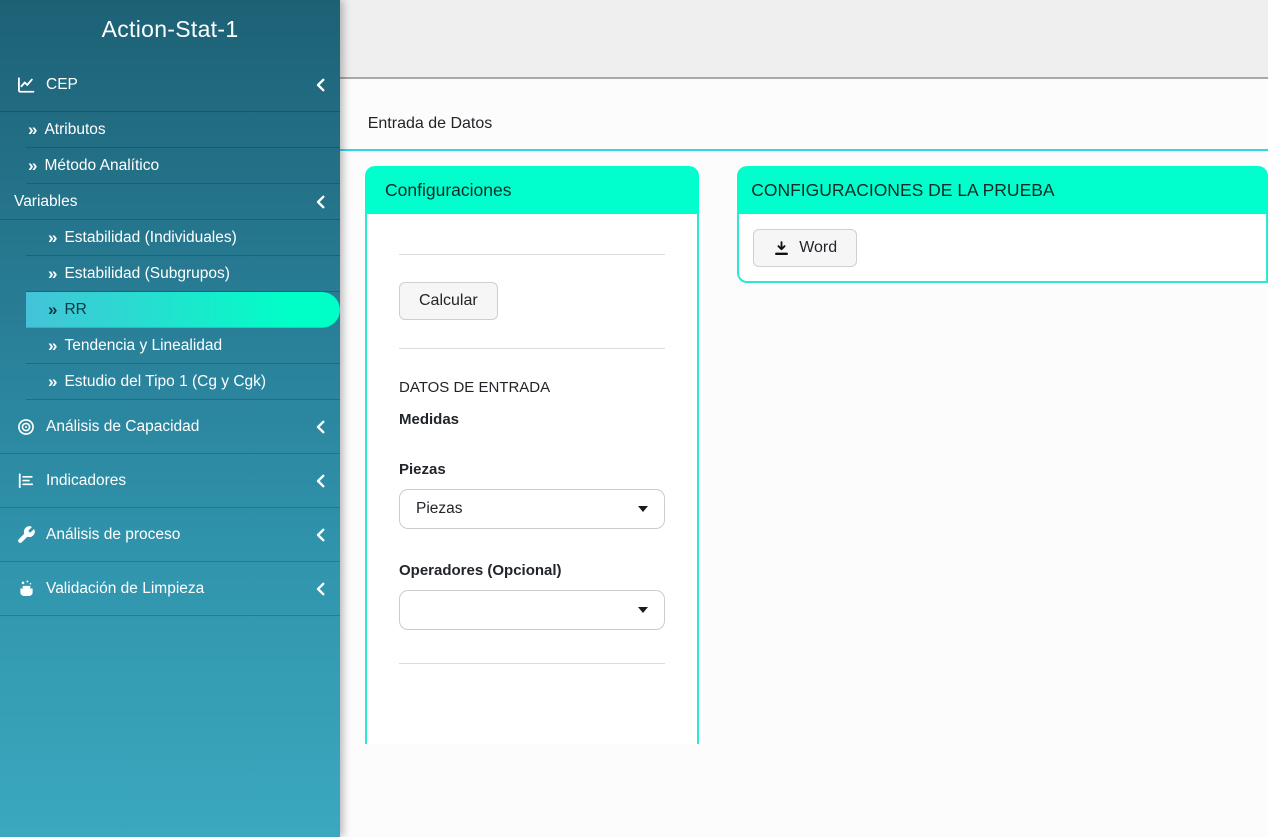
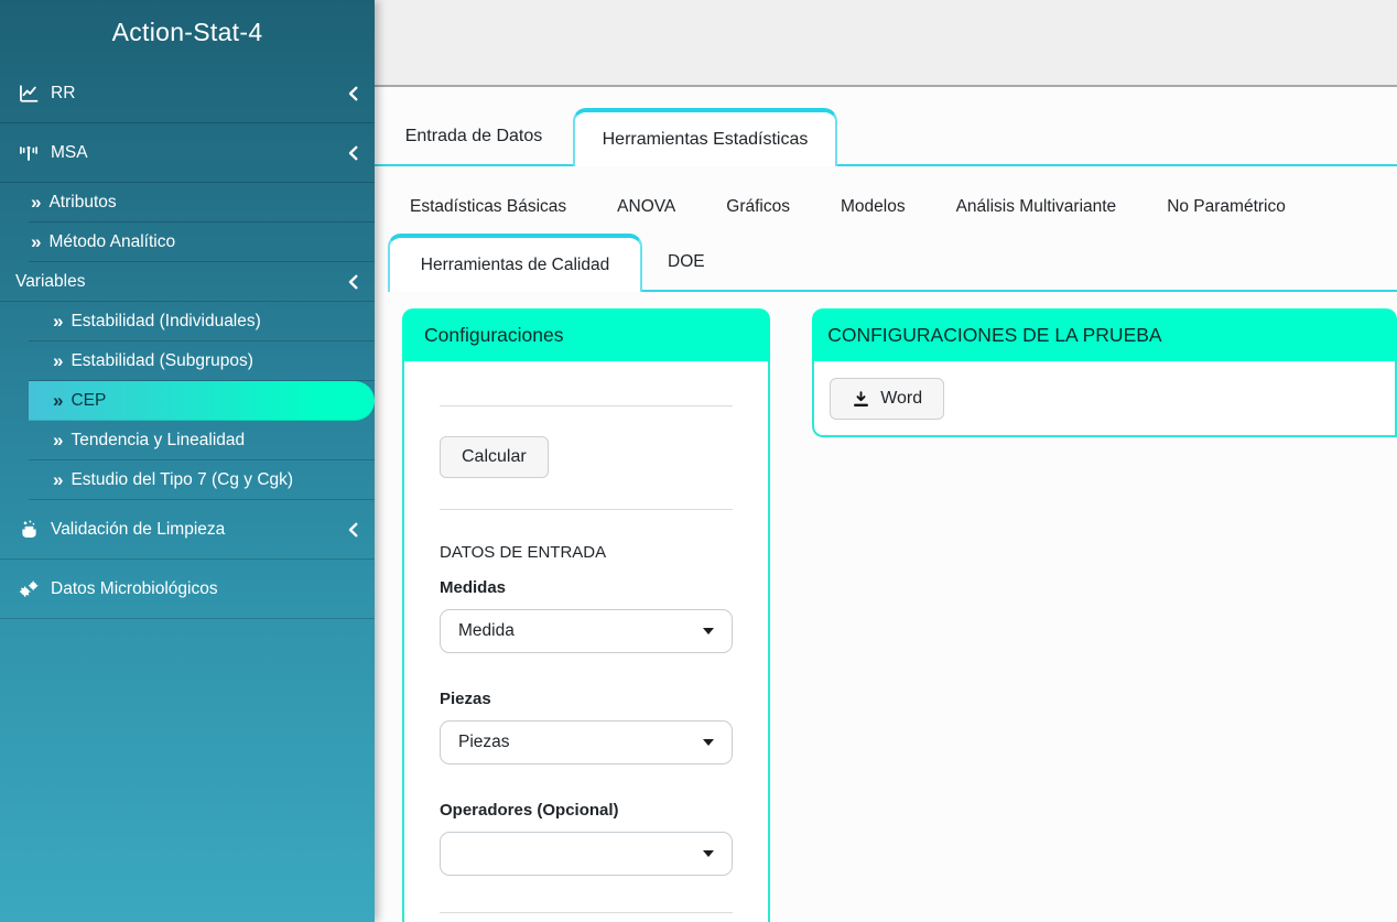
- Action-Stat-1
+ Action-Stat-4
- CEP
+ RR
+ MSA
  »
  Atributos
  »
  Método Analítico
  Variables
  »
  Estabilidad (Individuales)
  »
  Estabilidad (Subgrupos)
  »
- RR
+ CEP
  »
  Tendencia y Linealidad
  »
- Estudio del Tipo 1 (Cg y Cgk)
+ Estudio del Tipo 7 (Cg y Cgk)
- Análisis de Capacidad
- Indicadores
- Análisis de proceso
  Validación de Limpieza
+ Datos Microbiológicos
  Entrada de Datos
+ Herramientas Estadísticas
+ Estadísticas Básicas
+ ANOVA
+ Gráficos
+ Modelos
+ Análisis Multivariante
+ No Paramétrico
+ Herramientas de Calidad
+ DOE
  Configuraciones
  Calcular
  DATOS DE ENTRADA
  Medidas
+ Medida
  Piezas
  Piezas
  Operadores (Opcional)
  CONFIGURACIONES DE LA PRUEBA
  Word
